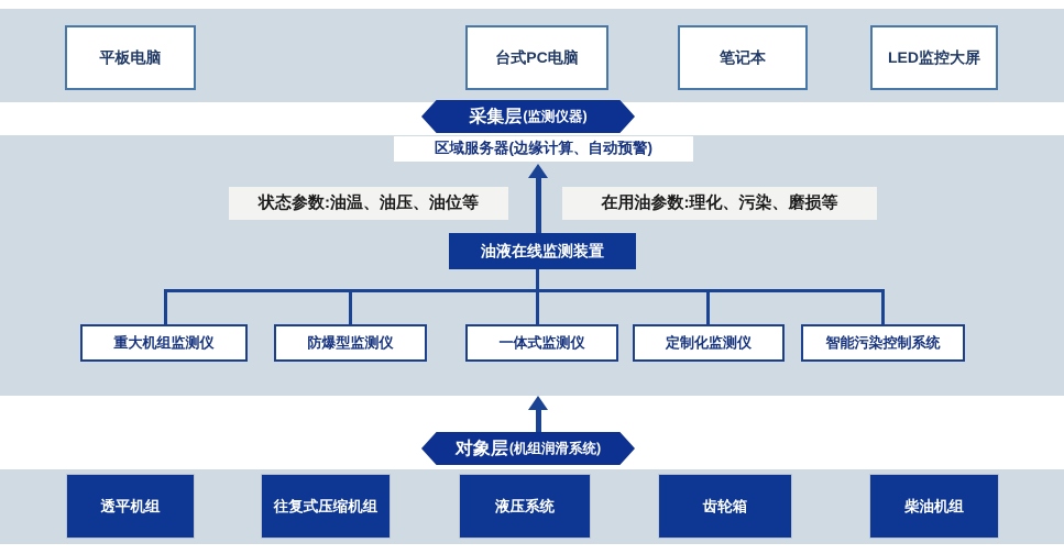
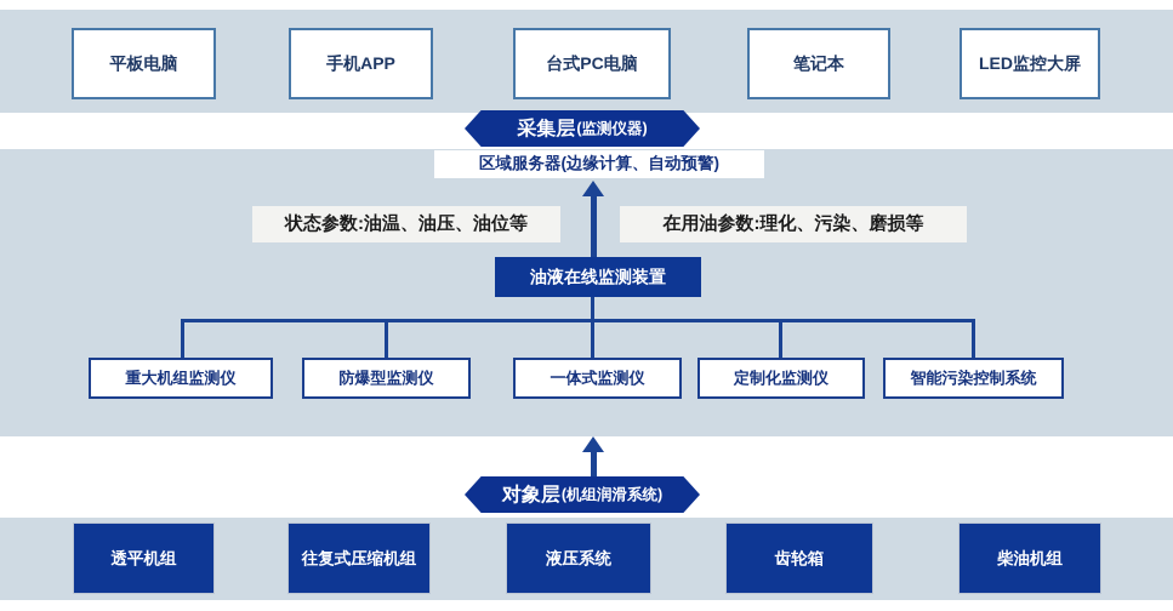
  平板电脑
+ 手机APP
  台式PC电脑
  笔记本
  LED监控大屏
  采集层
  (监测仪器)
  区域服务器(边缘计算、自动预警)
  状态参数:油温、油压、油位等
  在用油参数:理化、污染、磨损等
  油液在线监测装置
  重大机组监测仪
  防爆型监测仪
  一体式监测仪
  定制化监测仪
  智能污染控制系统
  对象层
  (机组润滑系统)
  透平机组
  往复式压缩机组
  液压系统
  齿轮箱
  柴油机组
